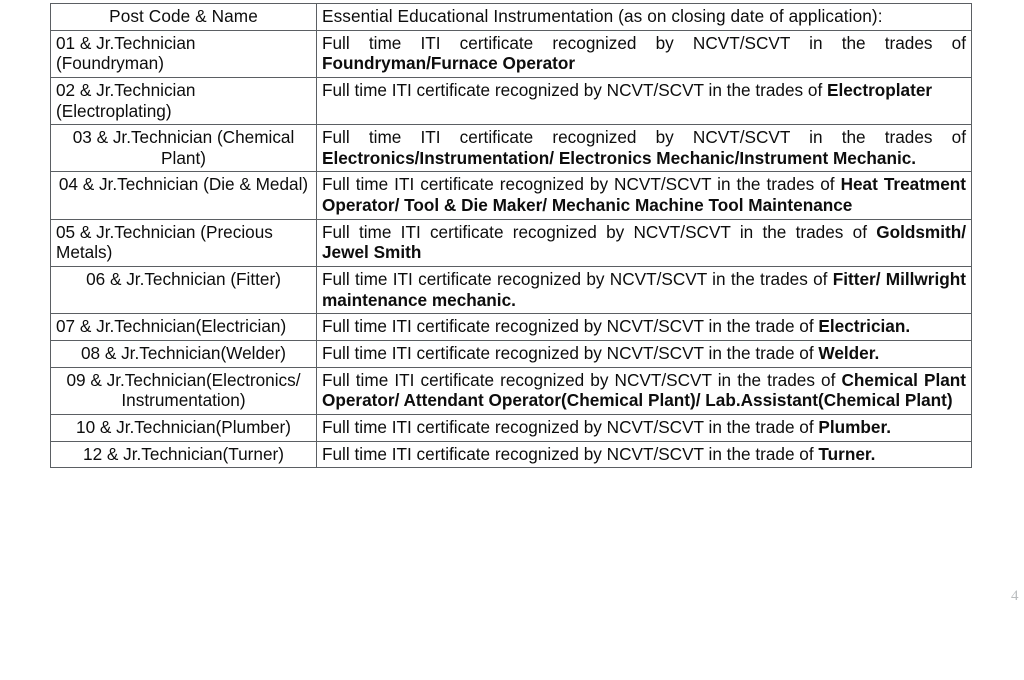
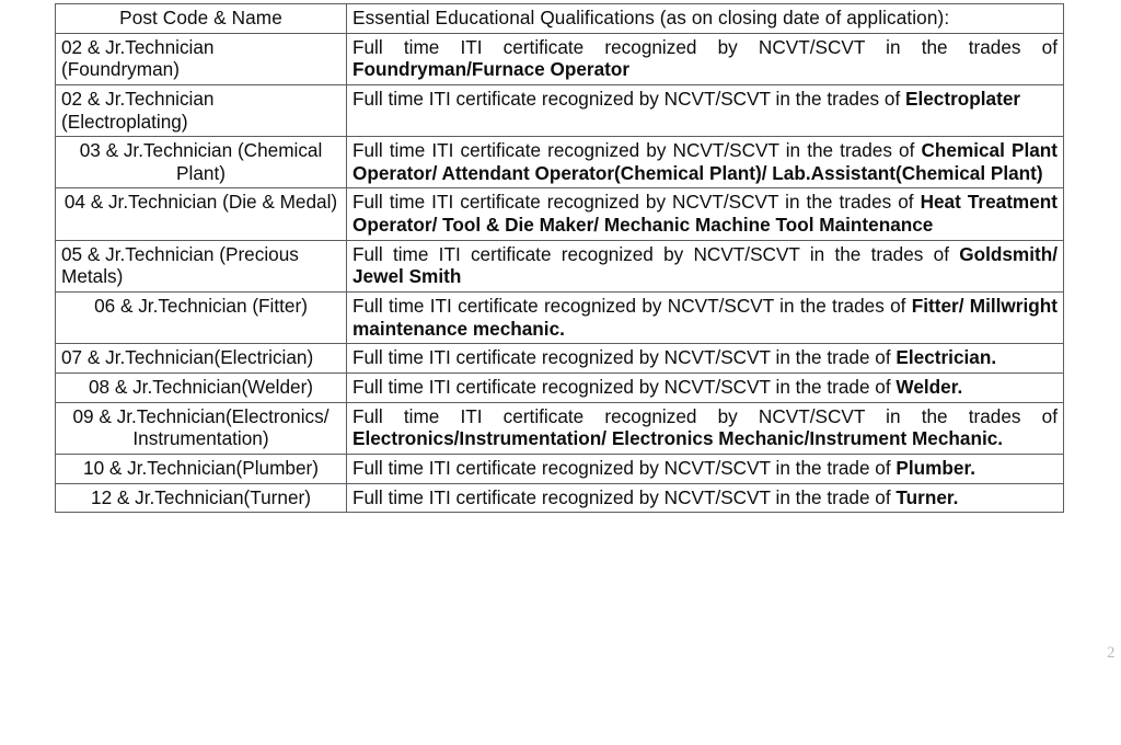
- Post Code & Name	Essential Educational Instrumentation (as on closing date of application):
+ Post Code & Name	Essential Educational Qualifications (as on closing date of application):
- 01 & Jr.Technician (Foundryman)	Full time ITI certificate recognized by NCVT/SCVT in the trades of Foundryman/Furnace Operator
+ 02 & Jr.Technician (Foundryman)	Full time ITI certificate recognized by NCVT/SCVT in the trades of Foundryman/Furnace Operator
  02 & Jr.Technician (Electroplating)	Full time ITI certificate recognized by NCVT/SCVT in the trades of Electroplater
- 03 & Jr.Technician (Chemical Plant)	Full time ITI certificate recognized by NCVT/SCVT in the trades of Electronics/Instrumentation/ Electronics Mechanic/Instrument Mechanic.
+ 03 & Jr.Technician (Chemical Plant)	Full time ITI certificate recognized by NCVT/SCVT in the trades of Chemical Plant Operator/ Attendant Operator(Chemical Plant)/ Lab.Assistant(Chemical Plant)
  04 & Jr.Technician (Die & Medal)	Full time ITI certificate recognized by NCVT/SCVT in the trades of Heat Treatment Operator/ Tool & Die Maker/ Mechanic Machine Tool Maintenance
  05 & Jr.Technician (Precious Metals)	Full time ITI certificate recognized by NCVT/SCVT in the trades of Goldsmith/ Jewel Smith
  06 & Jr.Technician (Fitter)	Full time ITI certificate recognized by NCVT/SCVT in the trades of Fitter/ Millwright maintenance mechanic.
  07 & Jr.Technician(Electrician)	Full time ITI certificate recognized by NCVT/SCVT in the trade of Electrician.
  08 & Jr.Technician(Welder)	Full time ITI certificate recognized by NCVT/SCVT in the trade of Welder.
- 09 & Jr.Technician(Electronics/ Instrumentation)	Full time ITI certificate recognized by NCVT/SCVT in the trades of Chemical Plant Operator/ Attendant Operator(Chemical Plant)/ Lab.Assistant(Chemical Plant)
+ 09 & Jr.Technician(Electronics/ Instrumentation)	Full time ITI certificate recognized by NCVT/SCVT in the trades of Electronics/Instrumentation/ Electronics Mechanic/Instrument Mechanic.
  10 & Jr.Technician(Plumber)	Full time ITI certificate recognized by NCVT/SCVT in the trade of Plumber.
  12 & Jr.Technician(Turner)	Full time ITI certificate recognized by NCVT/SCVT in the trade of Turner.
- 4
+ 2
